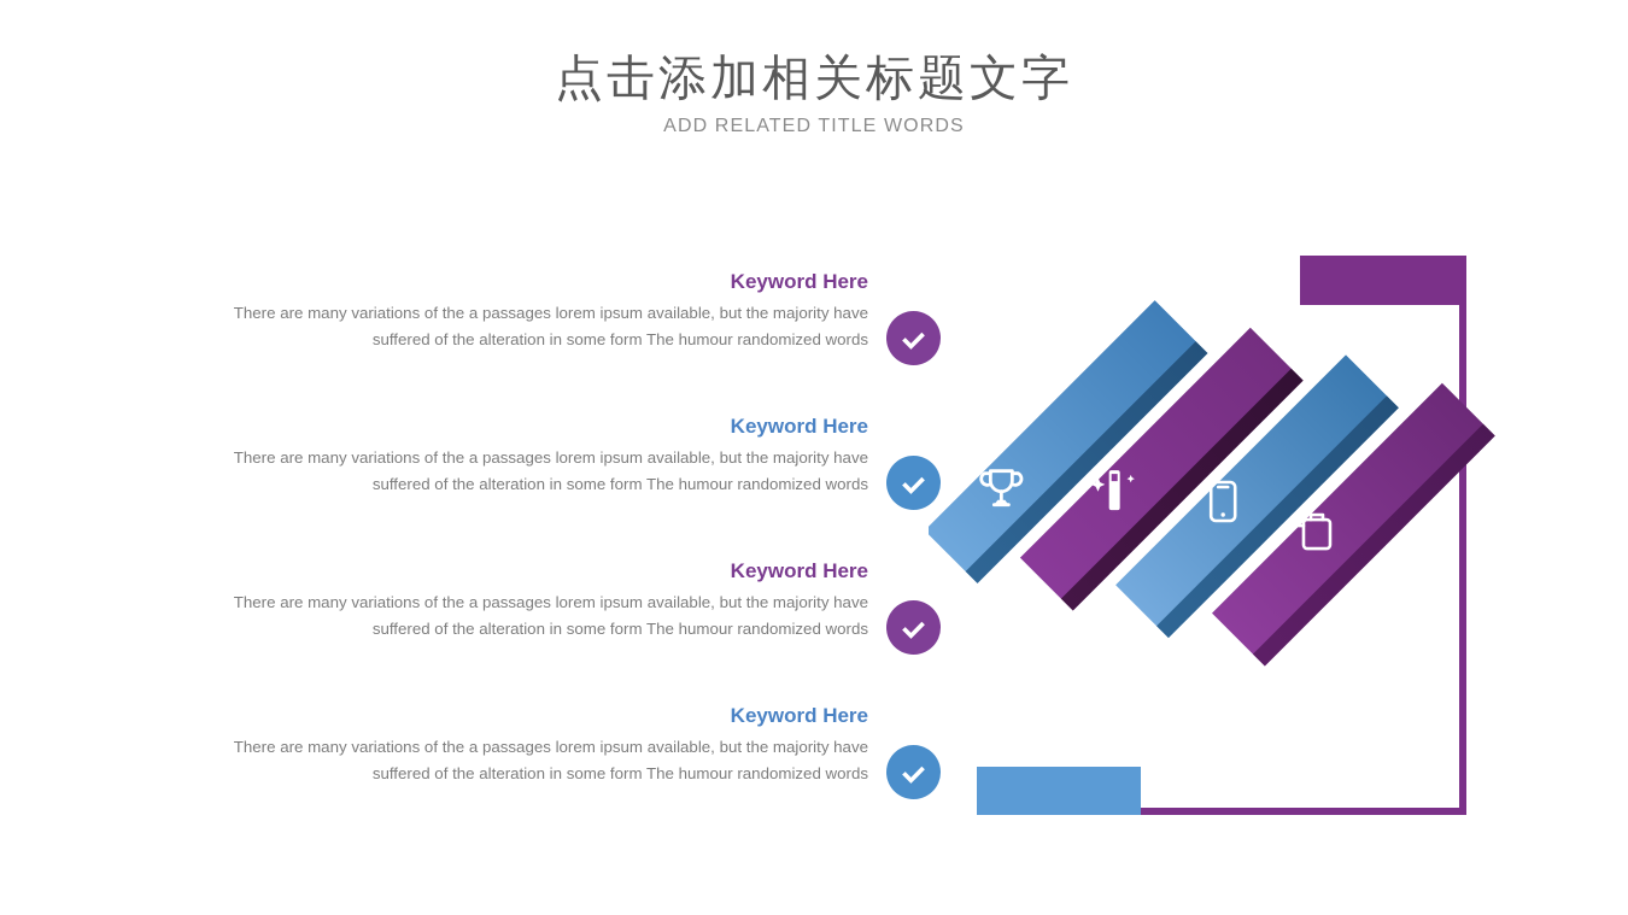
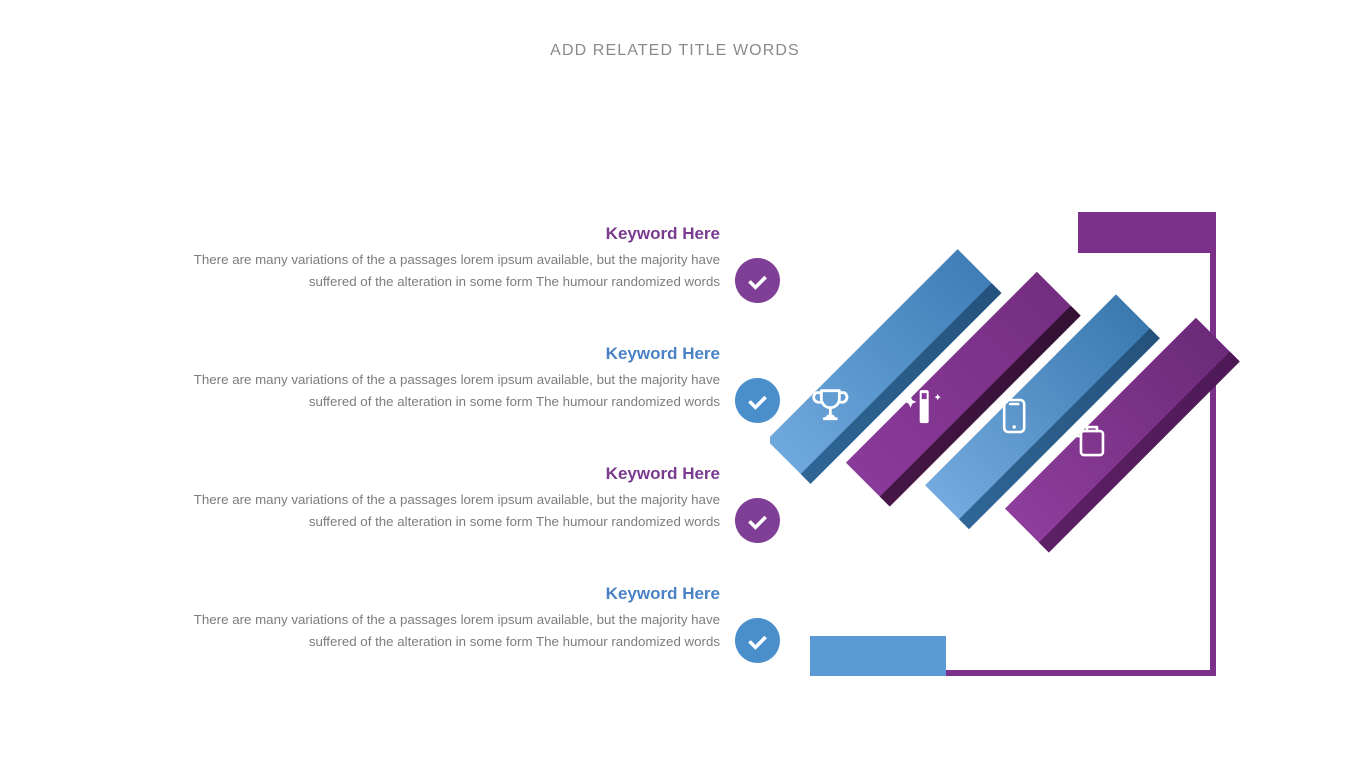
- 点击添加相关标题文字
  ADD RELATED TITLE WORDS
  Keyword Here
  There are many variations of the a passages lorem ipsum available, but the majority have suffered of the alteration in some form The humour randomized words
  Keyword Here
  There are many variations of the a passages lorem ipsum available, but the majority have suffered of the alteration in some form The humour randomized words
  Keyword Here
  There are many variations of the a passages lorem ipsum available, but the majority have suffered of the alteration in some form The humour randomized words
  Keyword Here
  There are many variations of the a passages lorem ipsum available, but the majority have suffered of the alteration in some form The humour randomized words
